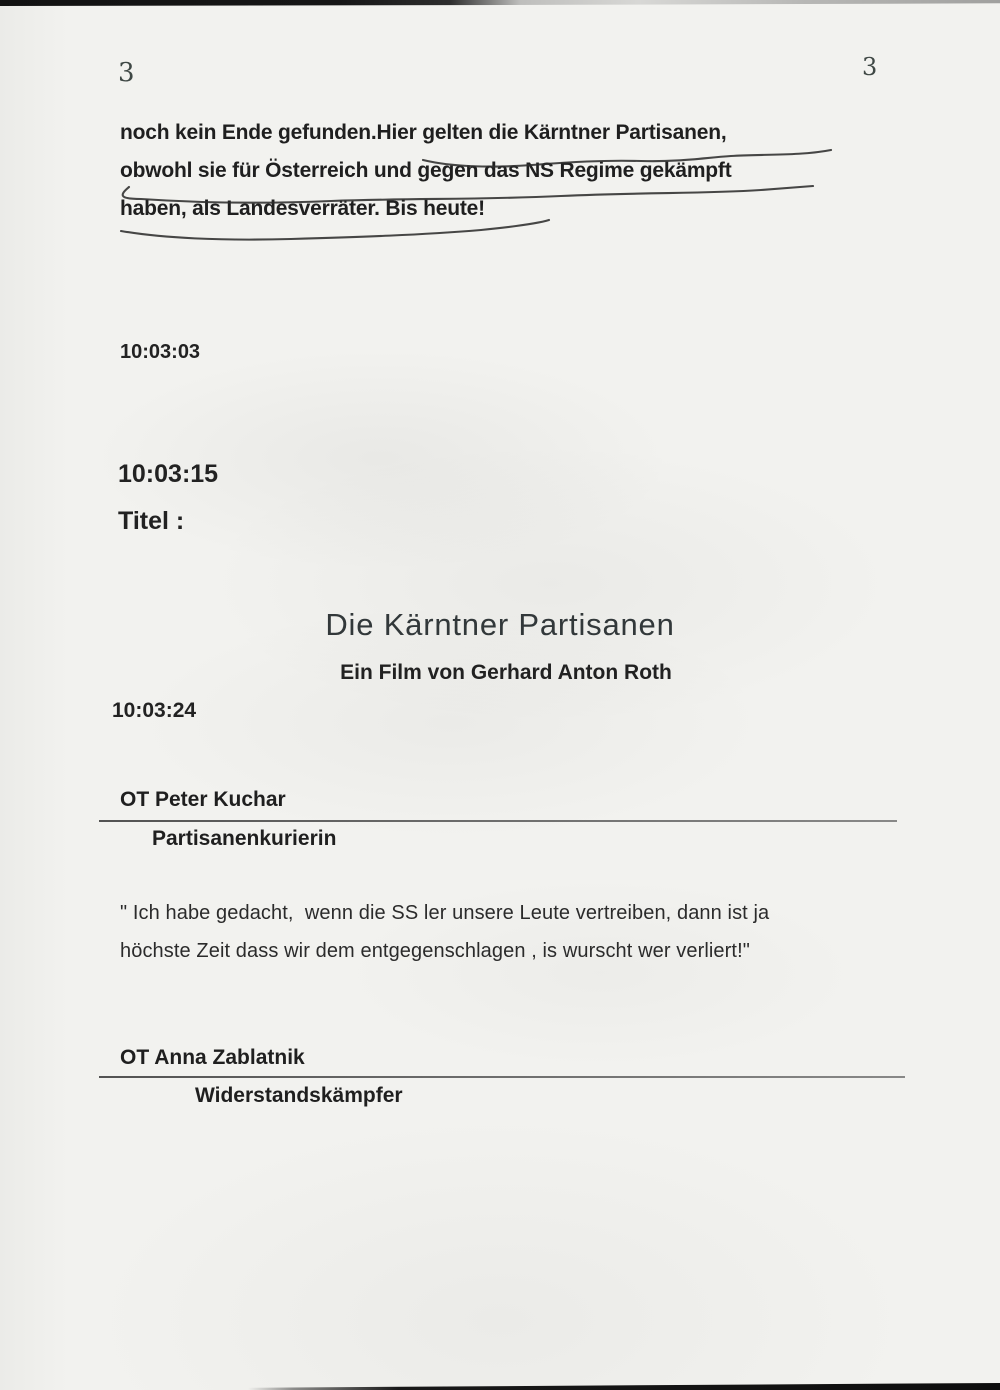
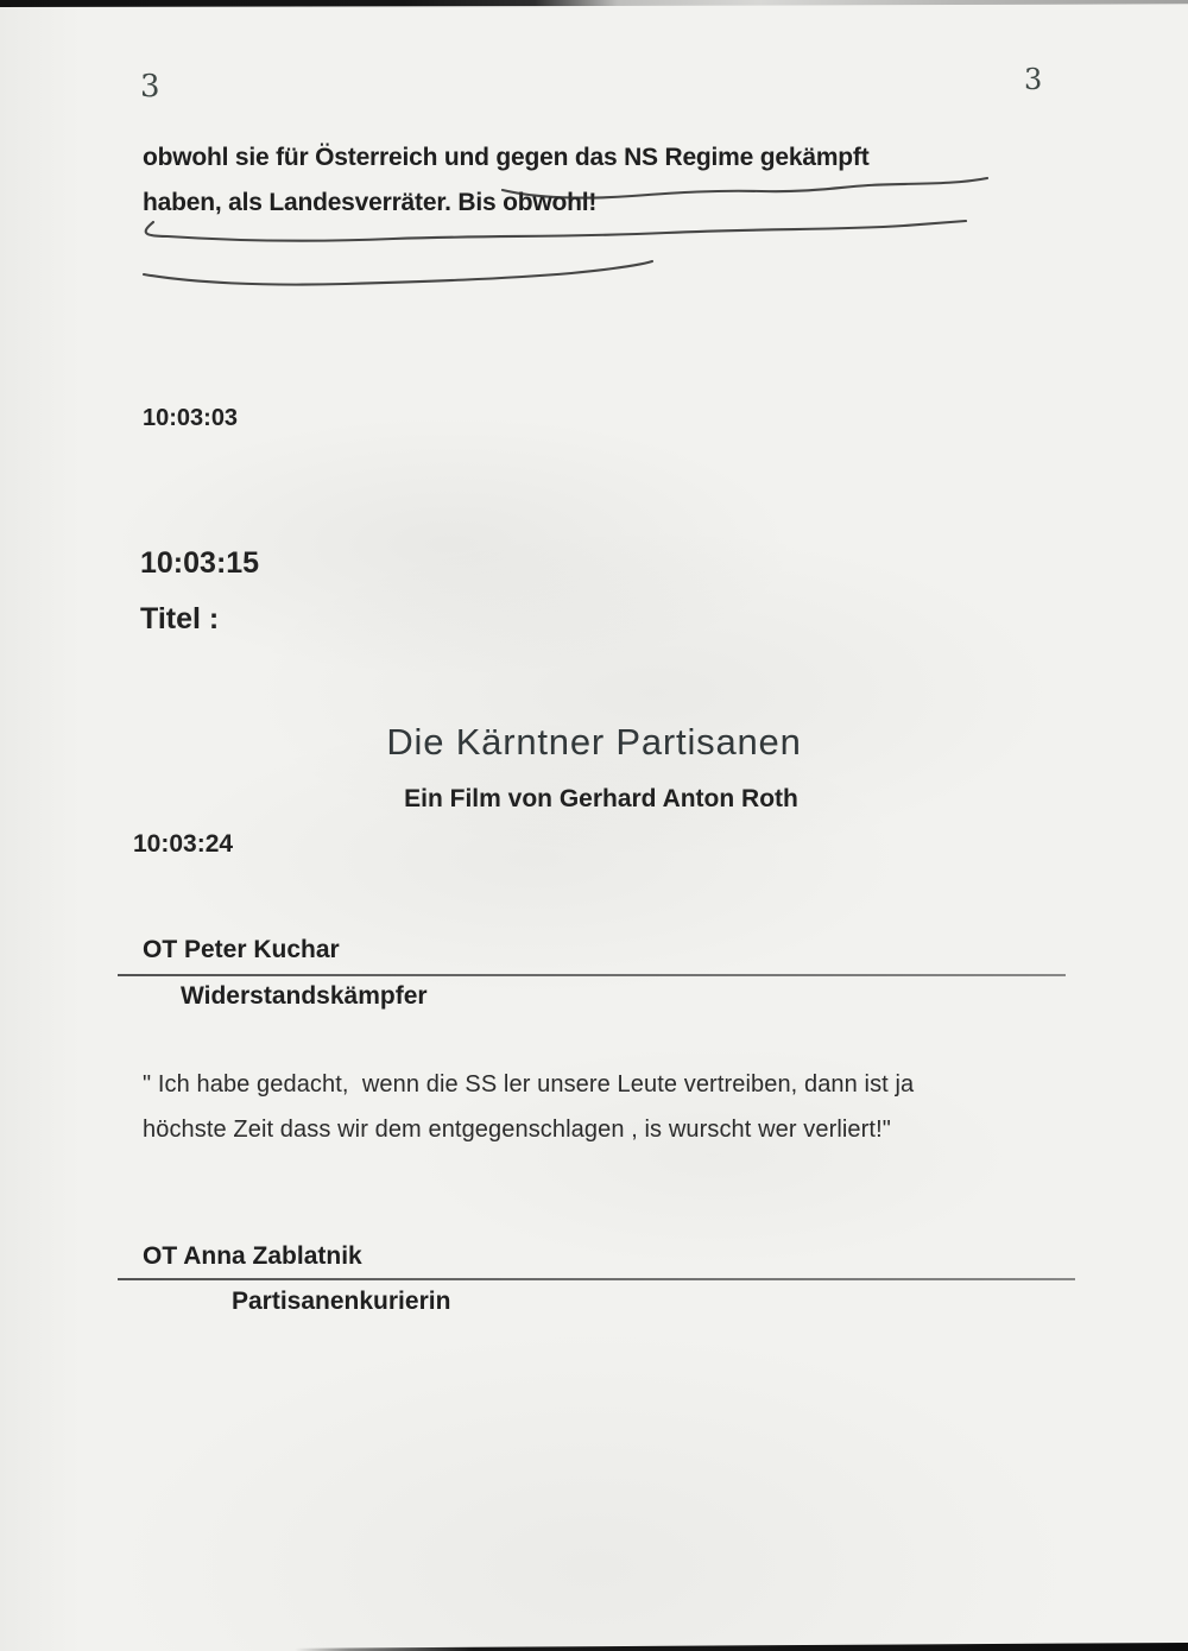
  3
  3
- noch kein Ende gefunden.Hier gelten die Kärntner Partisanen,
  obwohl sie für Österreich und gegen das NS Regime gekämpft
- haben, als Landesverräter. Bis heute!
+ haben, als Landesverräter. Bis obwohl!
  10:03:03
  10:03:15
  Titel :
  Die Kärntner Partisanen
  Ein Film von Gerhard Anton Roth
  10:03:24
  OT Peter Kuchar
- Partisanenkurierin
+ Widerstandskämpfer
  " Ich habe gedacht, wenn die SS ler unsere Leute vertreiben, dann ist ja
  höchste Zeit dass wir dem entgegenschlagen , is wurscht wer verliert!"
  OT Anna Zablatnik
- Widerstandskämpfer
+ Partisanenkurierin
